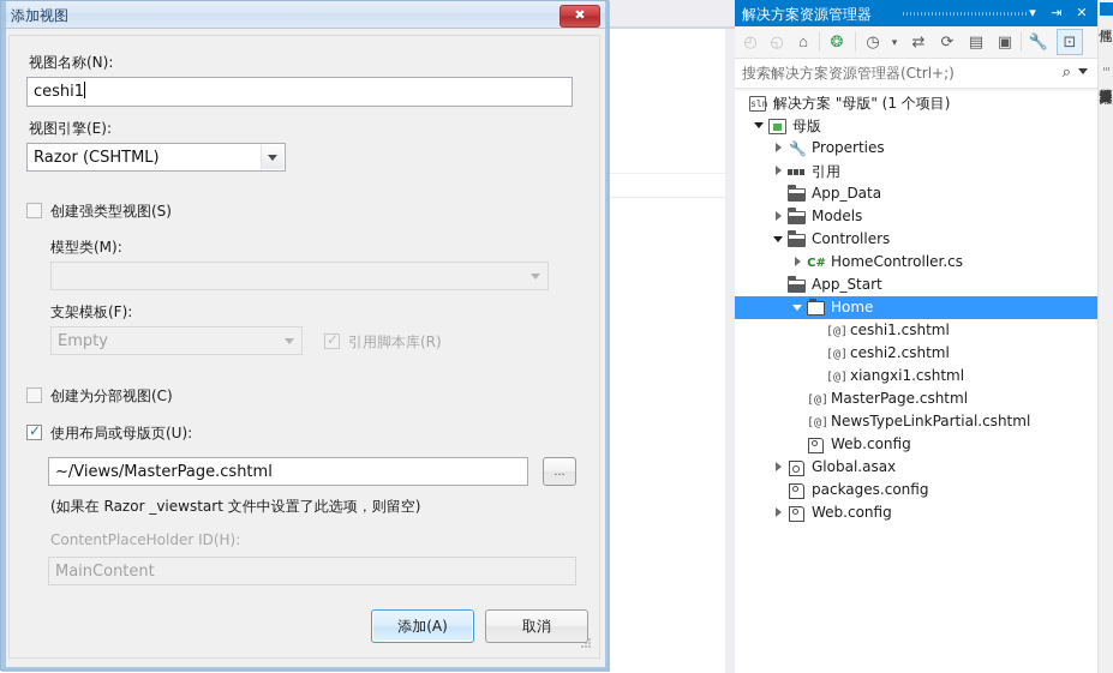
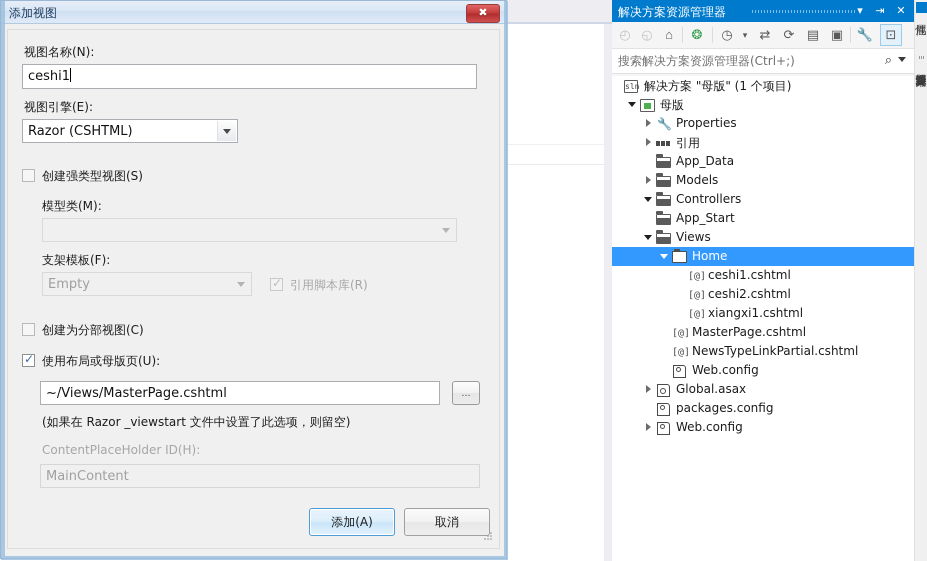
  添加视图
  ✖
  视图名称(N):
  ceshi1
  视图引擎(E):
  Razor (CSHTML)
  创建强类型视图(S)
  模型类(M):
  支架模板(F):
  Empty
  ✓
  引用脚本库(R)
  创建为分部视图(C)
  ✓
  使用布局或母版页(U):
  ~/Views/MasterPage.cshtml
  ...
  (如果在 Razor _viewstart 文件中设置了此选项，则留空)
  ContentPlaceHolder ID(H):
  MainContent
  添加(A)
  取消
  解决方案资源管理器
  ▾
  ⇥
  ✕
  ◴
  ◵
  ⌂
  ❂
  ◷
  ▾
  ⇄
  ⟳
  ▤
  ▣
  🔧
  ⊡
  搜索解决方案资源管理器(Ctrl+;)
  ⌕
  sln
  解决方案 "母版" (1 个项目)
  母版
  🔧
  Properties
  引用
  App_Data
  Models
  Controllers
- C#
- HomeController.cs
  App_Start
+ Views
  Home
  [@]
  ceshi1.cshtml
  [@]
  ceshi2.cshtml
  [@]
  xiangxi1.cshtml
  [@]
  MasterPage.cshtml
  [@]
  NewsTypeLinkPartial.cshtml
  Web.config
  Global.asax
  packages.config
  Web.config
